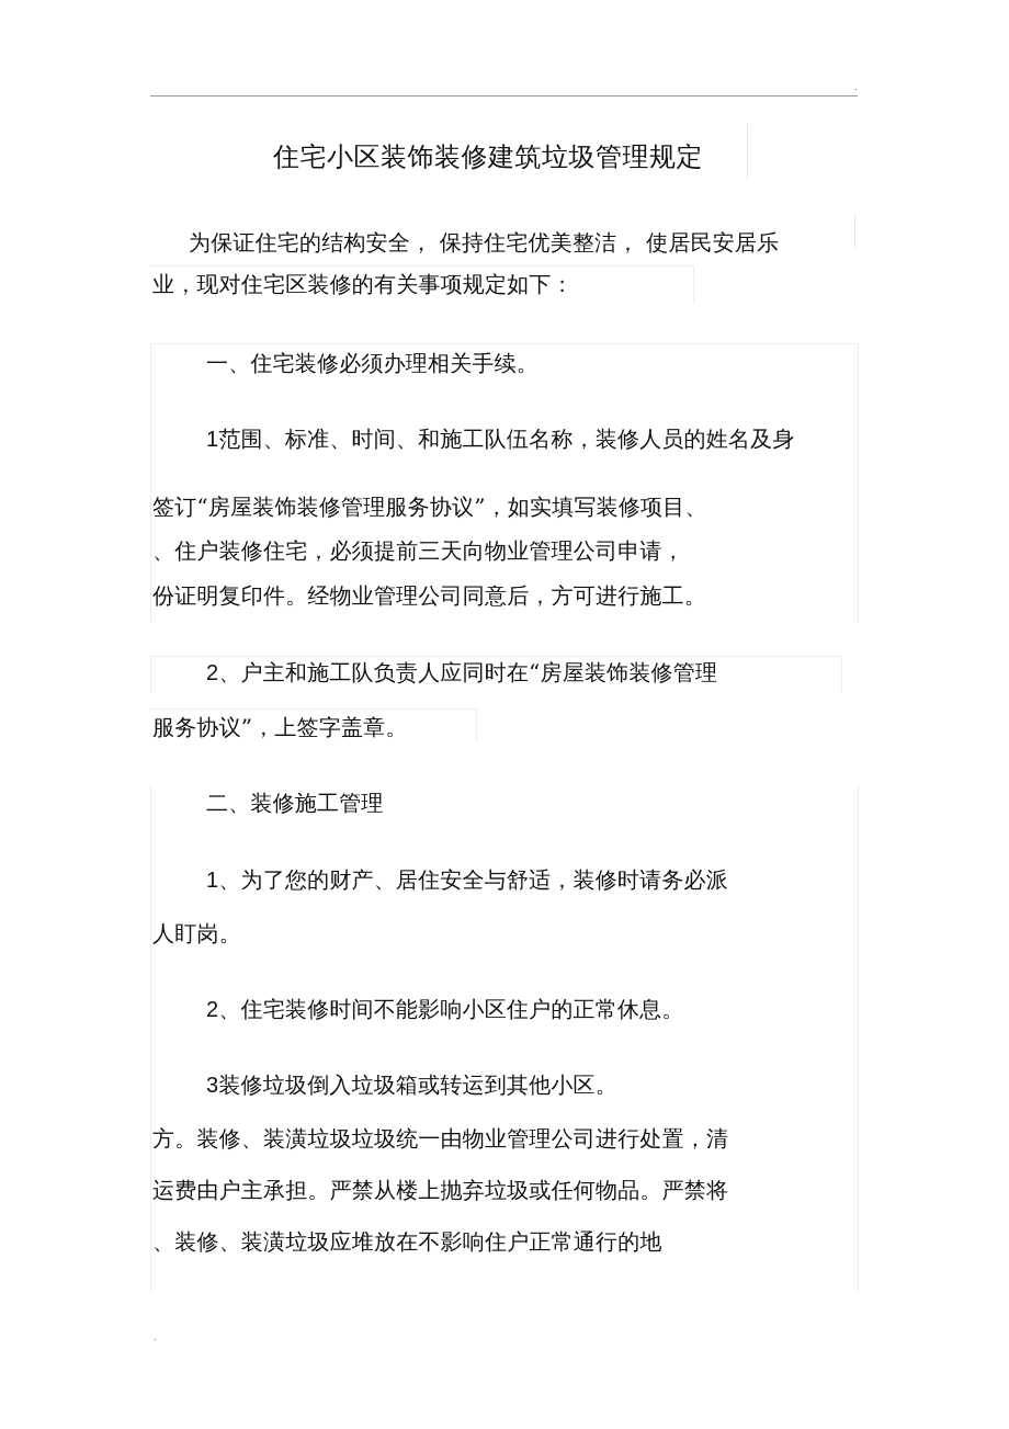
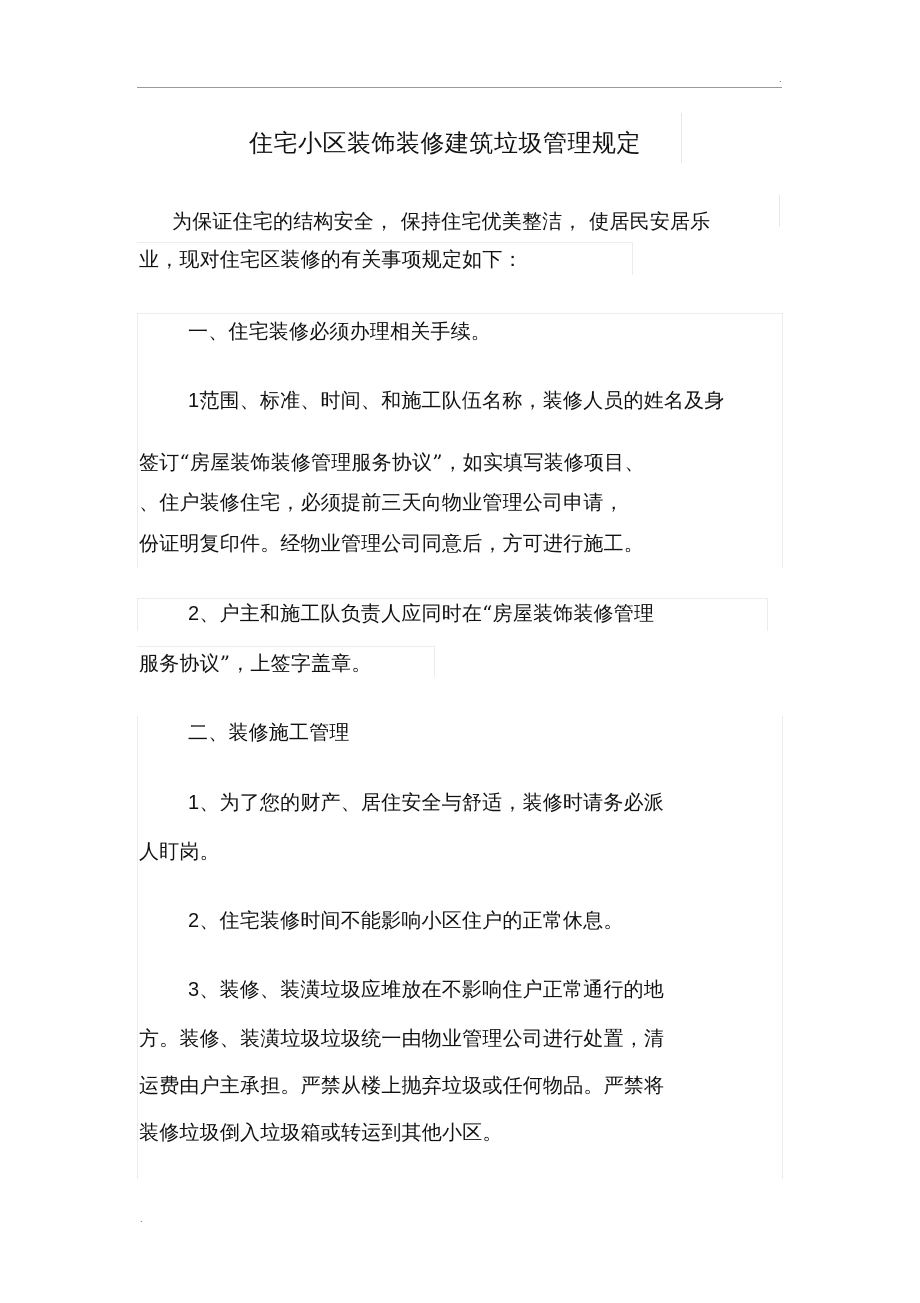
  .
  住宅小区装饰装修建筑垃圾管理规定
  为保证住宅的结构安全， 保持住宅优美整洁， 使居民安居乐
  业，现对住宅区装修的有关事项规定如下：
  一、住宅装修必须办理相关手续。
  1范围、标准、时间、和施工队伍名称，装修人员的姓名及身
  签订“房屋装饰装修管理服务协议”，如实填写装修项目、
  、住户装修住宅，必须提前三天向物业管理公司申请，
  份证明复印件。经物业管理公司同意后，方可进行施工。
  2、户主和施工队负责人应同时在“房屋装饰装修管理
  服务协议”，上签字盖章。
  二、装修施工管理
  1、为了您的财产、居住安全与舒适，装修时请务必派
  人盯岗。
  2、住宅装修时间不能影响小区住户的正常休息。
- 3装修垃圾倒入垃圾箱或转运到其他小区。
+ 3、装修、装潢垃圾应堆放在不影响住户正常通行的地
  方。装修、装潢垃圾垃圾统一由物业管理公司进行处置，清
  运费由户主承担。严禁从楼上抛弃垃圾或任何物品。严禁将
- 、装修、装潢垃圾应堆放在不影响住户正常通行的地
+ 装修垃圾倒入垃圾箱或转运到其他小区。
  .
